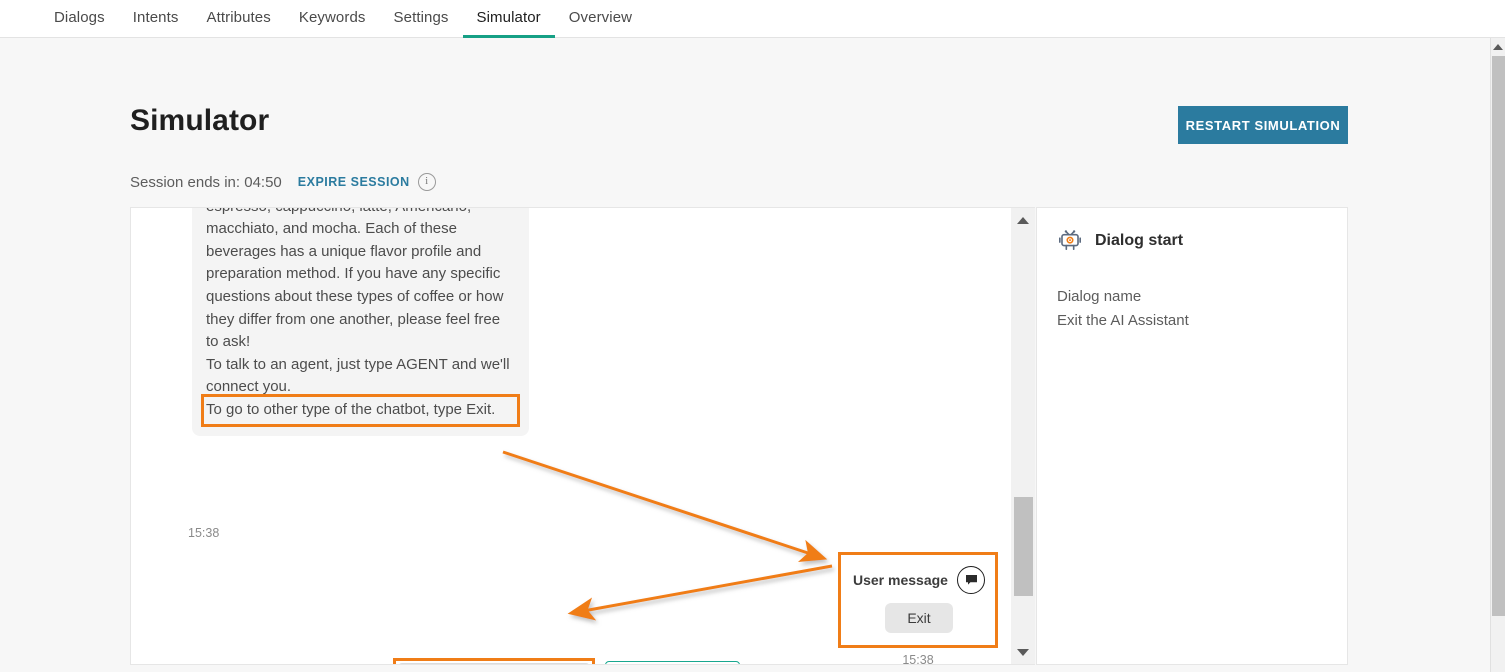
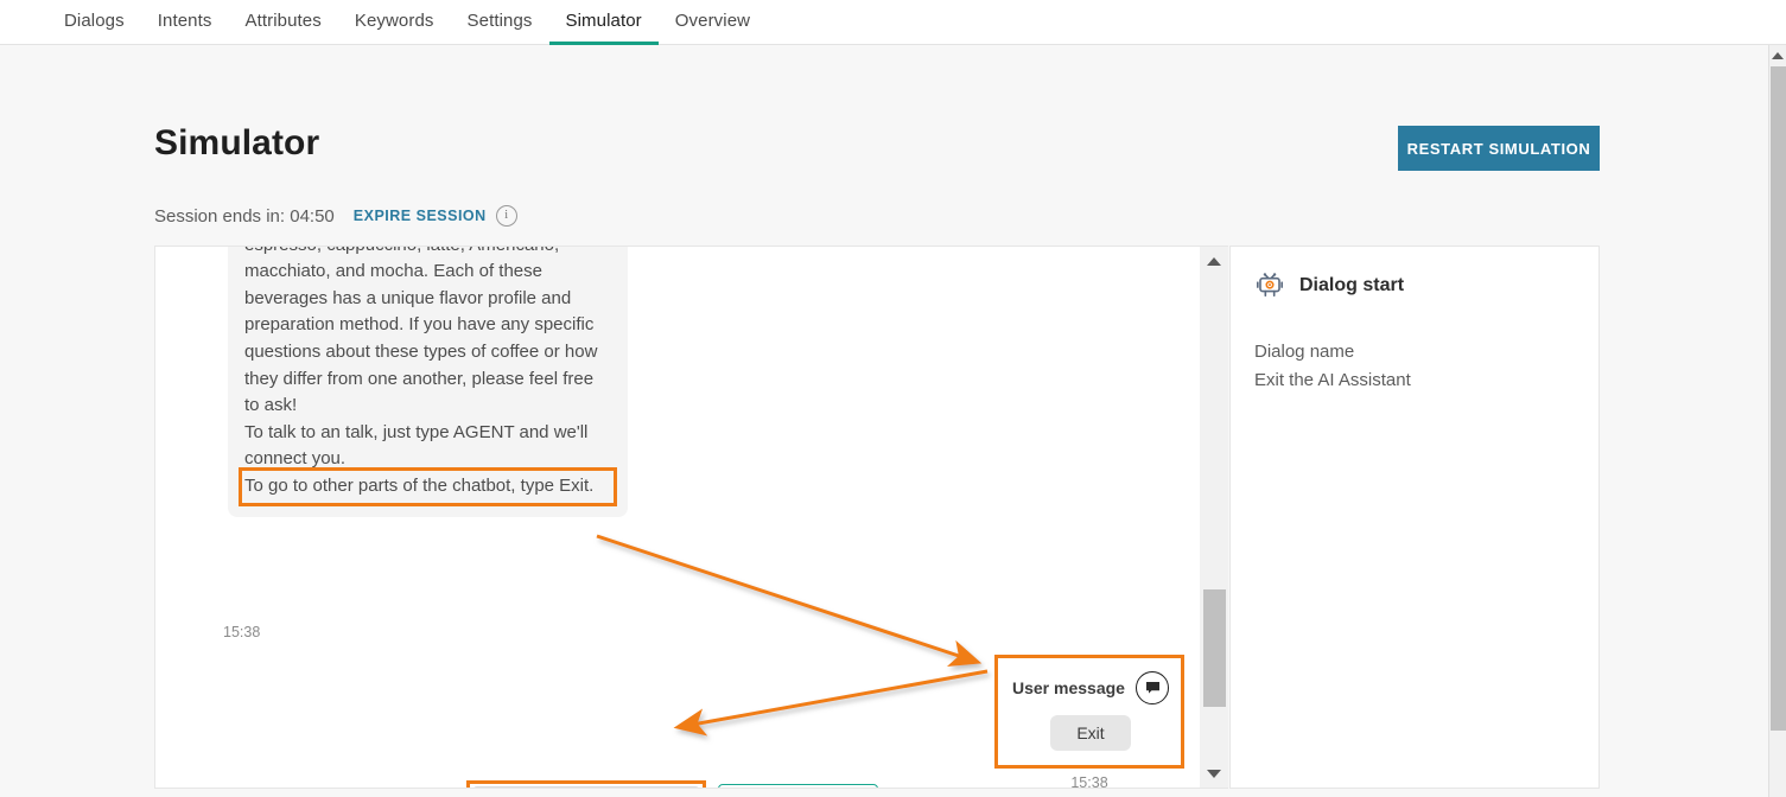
  Dialogs
  Intents
  Attributes
  Keywords
  Settings
  Simulator
  Overview
  Simulator
  RESTART SIMULATION
  Session ends in: 04:50
  EXPIRE SESSION
  i
  macchiato, and mocha. Each of these beverages has a unique flavor profile and preparation method. If you have any specific questions about these types of coffee or how they differ from one another, please feel free to ask!
- To talk to an agent, just type AGENT and we'll connect you.
+ To talk to an talk, just type AGENT and we'll connect you.
- To go to other type of the chatbot, type Exit.
+ To go to other parts of the chatbot, type Exit.
  15:38
  User message
  Exit
  15:38
  Dialog start
  Dialog name
  Exit the AI Assistant
